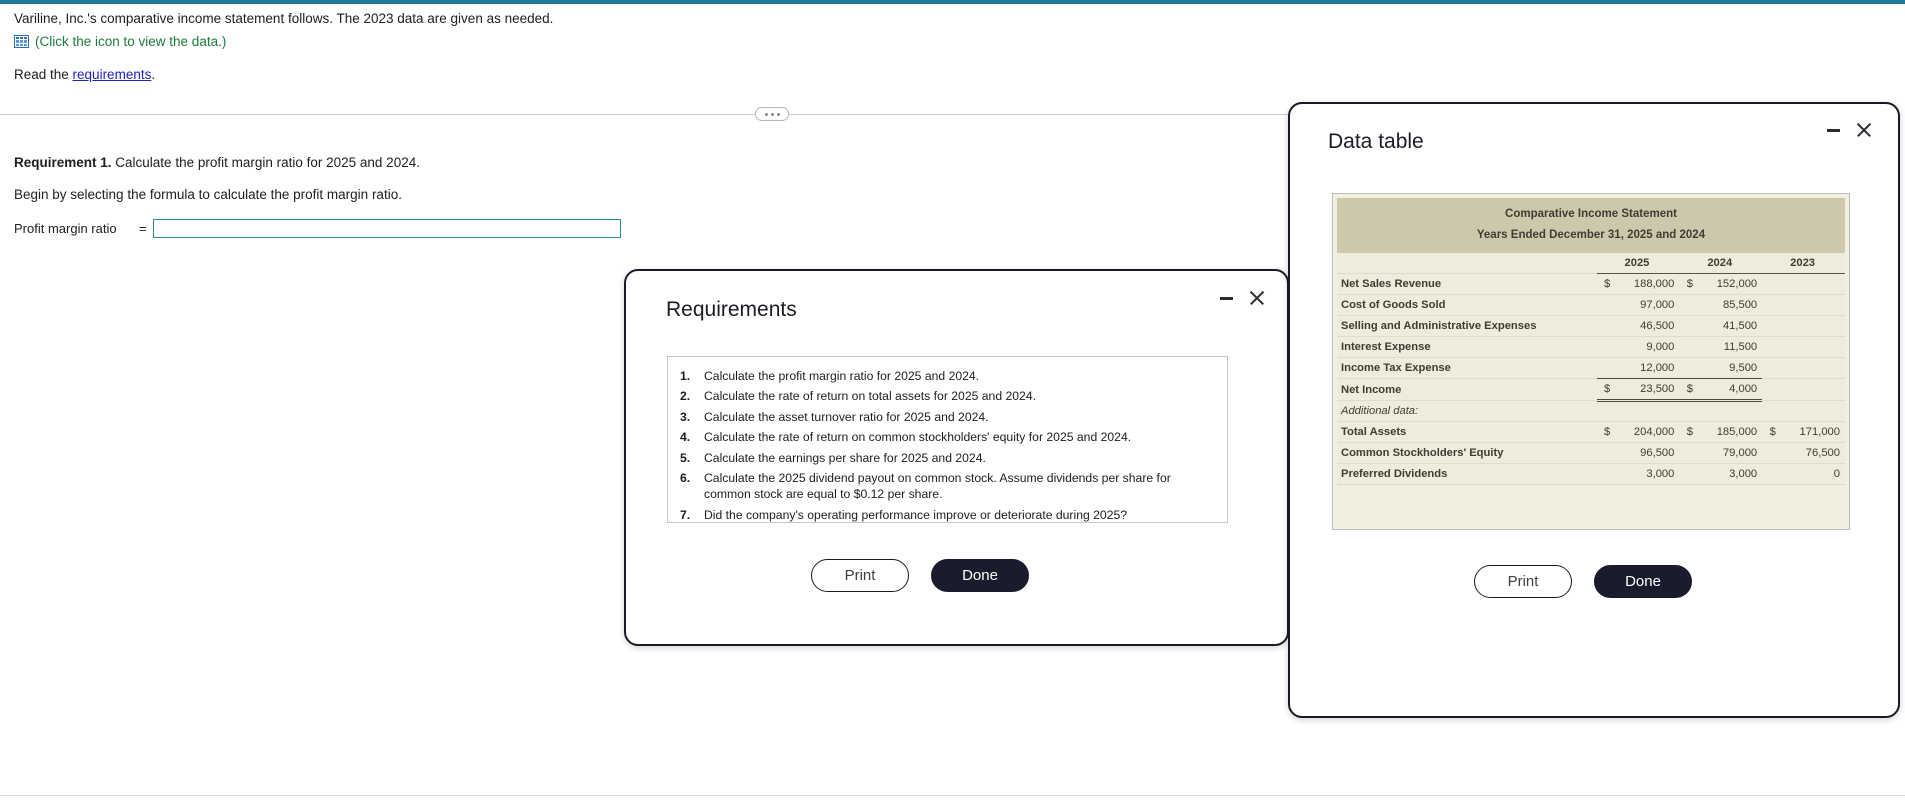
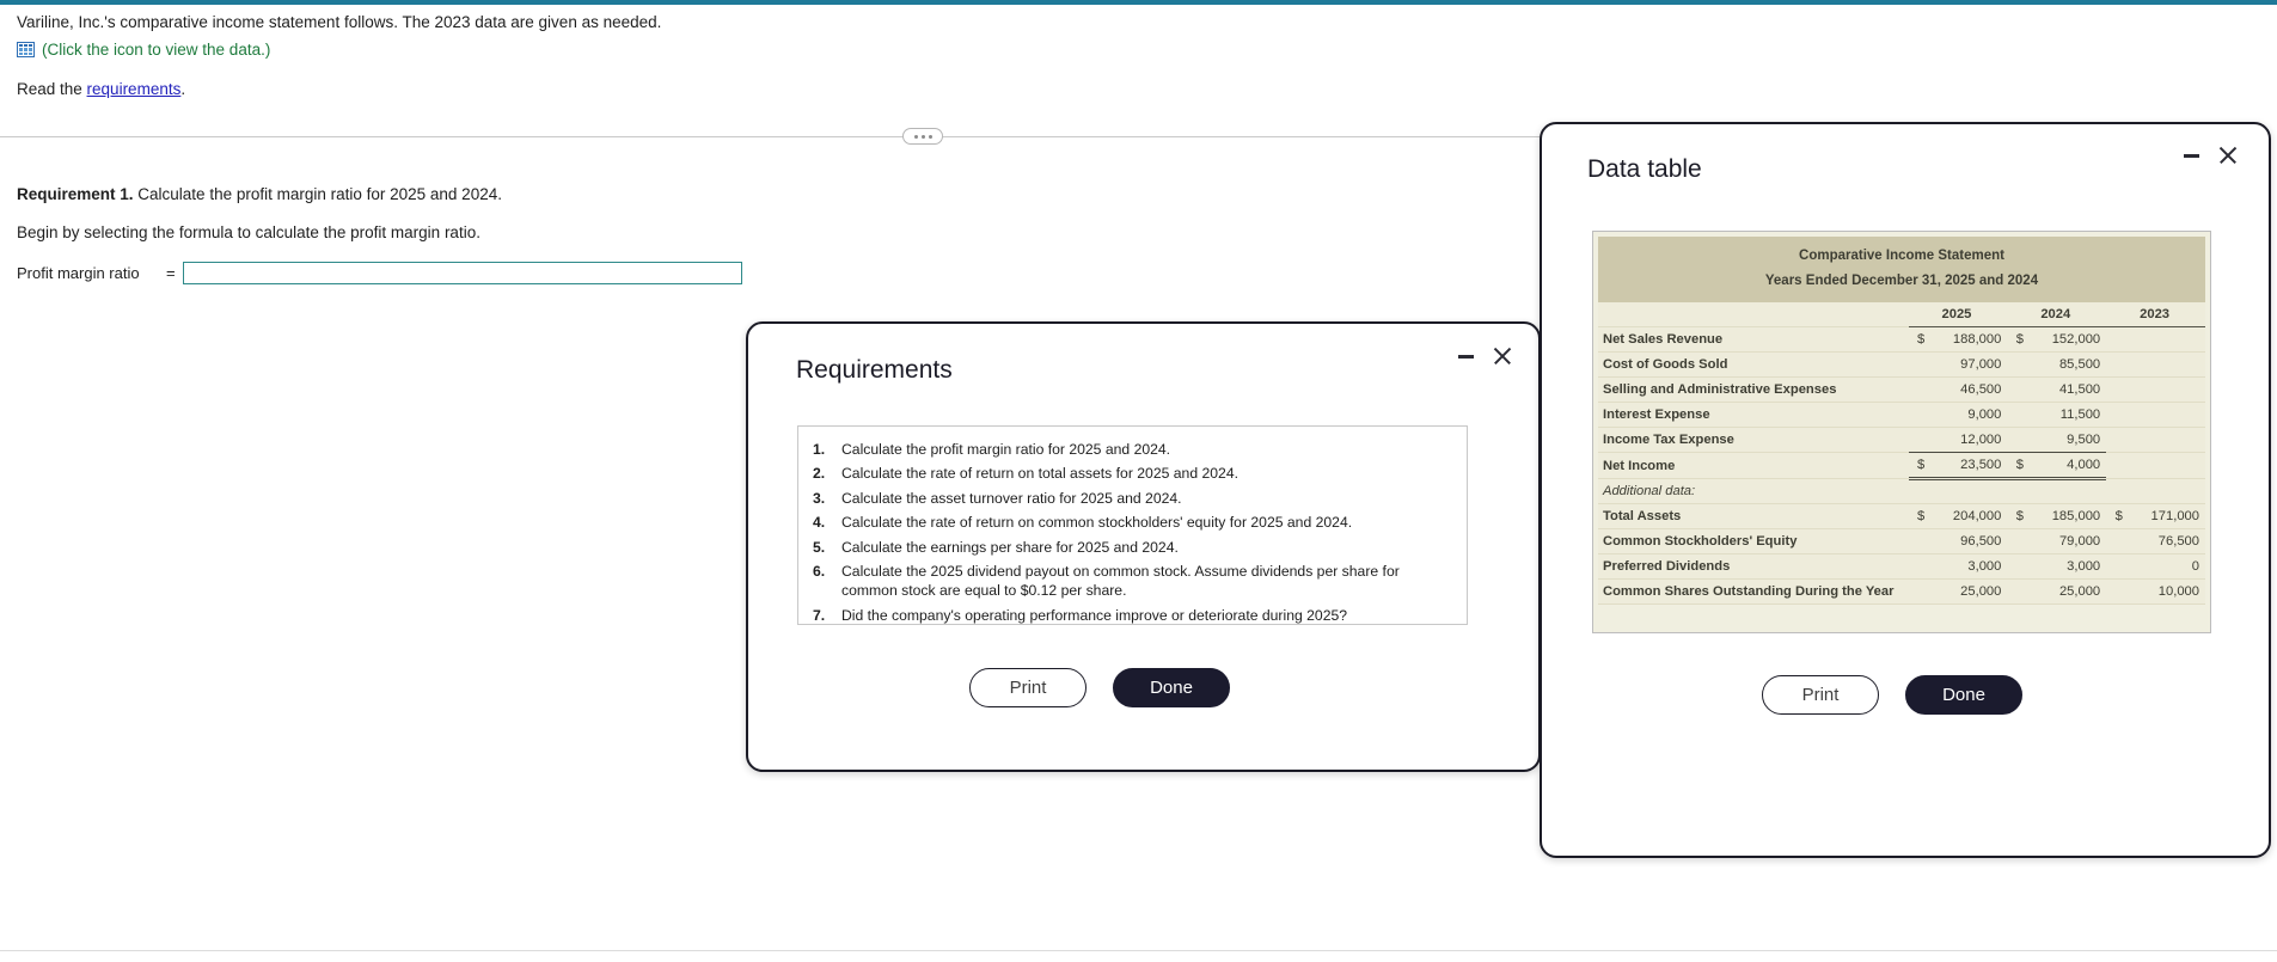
  Variline, Inc.'s comparative income statement follows. The 2023 data are given as needed.
  (Click the icon to view the data.)
  Read the requirements.
  Requirement 1. Calculate the profit margin ratio for 2025 and 2024.
  Begin by selecting the formula to calculate the profit margin ratio.
  Profit margin ratio
  =
  Requirements
  1.
  Calculate the profit margin ratio for 2025 and 2024.
  2.
  Calculate the rate of return on total assets for 2025 and 2024.
  3.
  Calculate the asset turnover ratio for 2025 and 2024.
  4.
  Calculate the rate of return on common stockholders' equity for 2025 and 2024.
  5.
  Calculate the earnings per share for 2025 and 2024.
  6.
  Calculate the 2025 dividend payout on common stock. Assume dividends per share for common stock are equal to $0.12 per share.
  7.
  Did the company's operating performance improve or deteriorate during 2025?
  Print
  Done
  Data table
  Comparative Income Statement
  Years Ended December 31, 2025 and 2024
  	2025	2024	2023
  Net Sales Revenue	$	188,000	$	152,000
  Cost of Goods Sold		97,000		85,500
  Selling and Administrative Expenses		46,500		41,500
  Interest Expense		9,000		11,500
  Income Tax Expense		12,000		9,500
  Net Income	$	23,500	$	4,000
  Additional data:
  Total Assets	$	204,000	$	185,000	$	171,000
  Common Stockholders' Equity		96,500		79,000		76,500
  Preferred Dividends		3,000		3,000		0
+ Common Shares Outstanding During the Year		25,000		25,000		10,000
  Print
  Done
